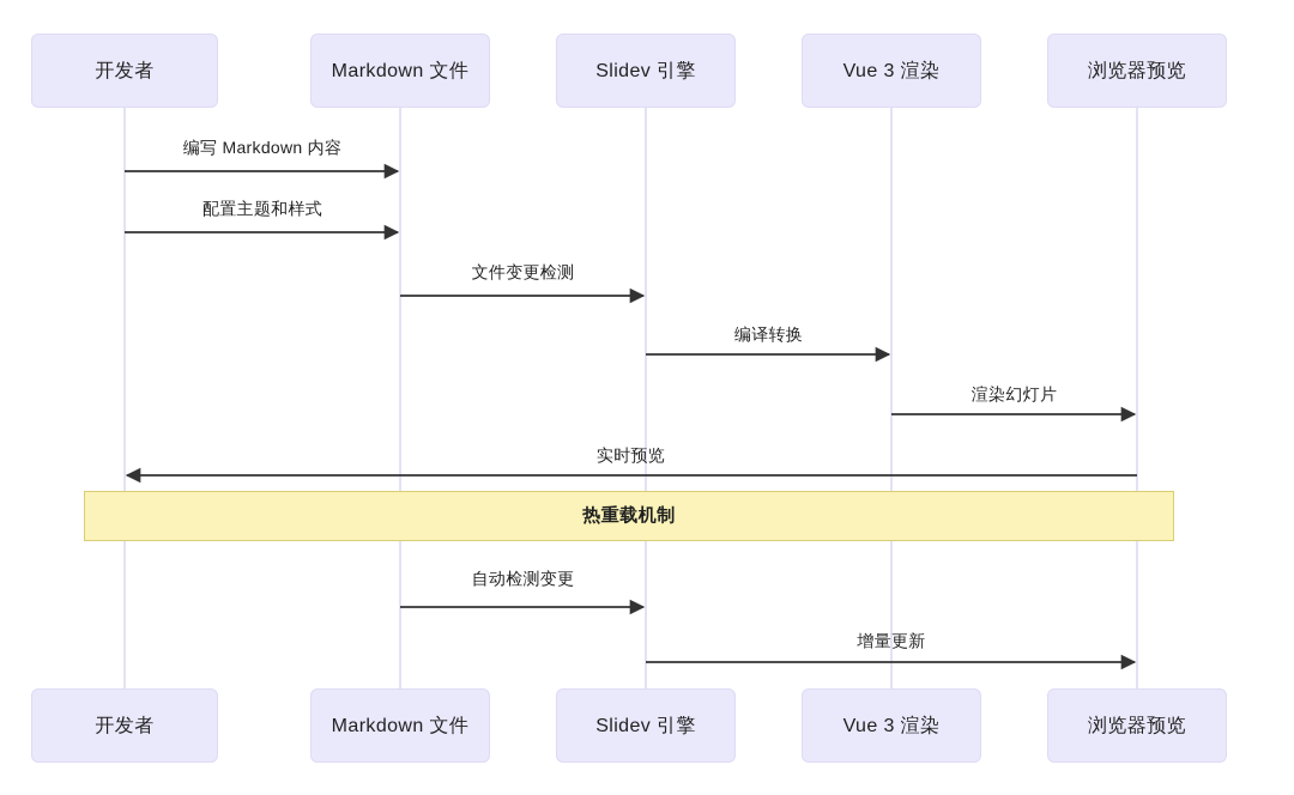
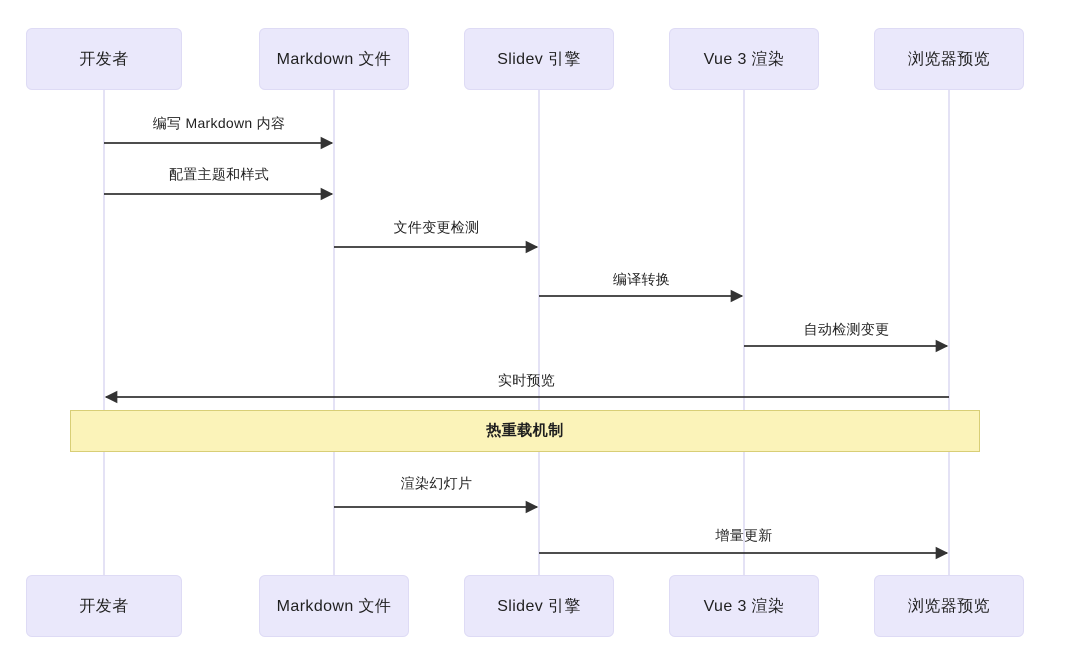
  开发者
  Markdown 文件
  Slidev 引擎
  Vue 3 渲染
  浏览器预览
  开发者
  Markdown 文件
  Slidev 引擎
  Vue 3 渲染
  浏览器预览
  热重载机制
  编写 Markdown 内容
  配置主题和样式
  文件变更检测
  编译转换
- 渲染幻灯片
+ 自动检测变更
  实时预览
- 自动检测变更
+ 渲染幻灯片
  增量更新
